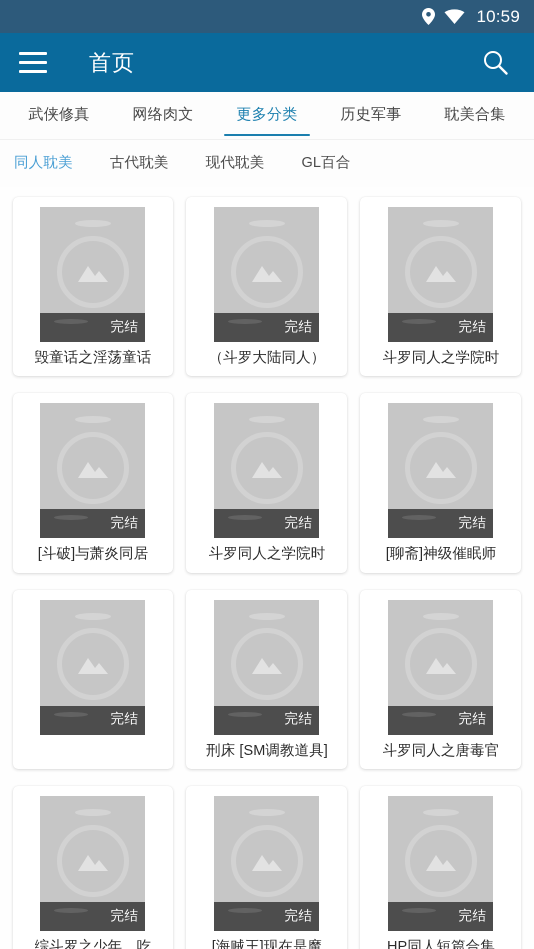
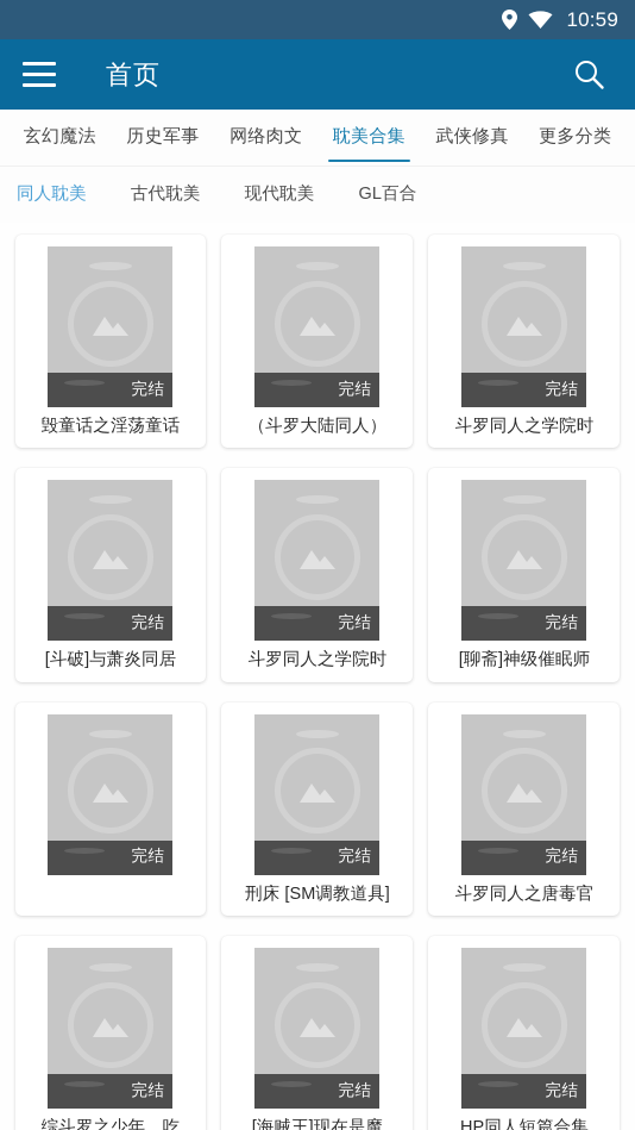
  10:59
  首页
+ 玄幻魔法
- 武侠修真
+ 历史军事
  网络肉文
- 更多分类
+ 耽美合集
- 历史军事
+ 武侠修真
- 耽美合集
+ 更多分类
  同人耽美
  古代耽美
  现代耽美
  GL百合
  完结
  毁童话之淫荡童话
  完结
  （斗罗大陆同人）
  完结
  斗罗同人之学院时
  完结
  [斗破]与萧炎同居
  完结
  斗罗同人之学院时
  完结
  [聊斋]神级催眠师
  完结
  完结
  刑床 [SM调教道具]
  完结
  斗罗同人之唐毒官
  完结
  综斗罗之少年，吃
  完结
  [海贼王]现在是魔
  完结
  HP同人短篇合集
